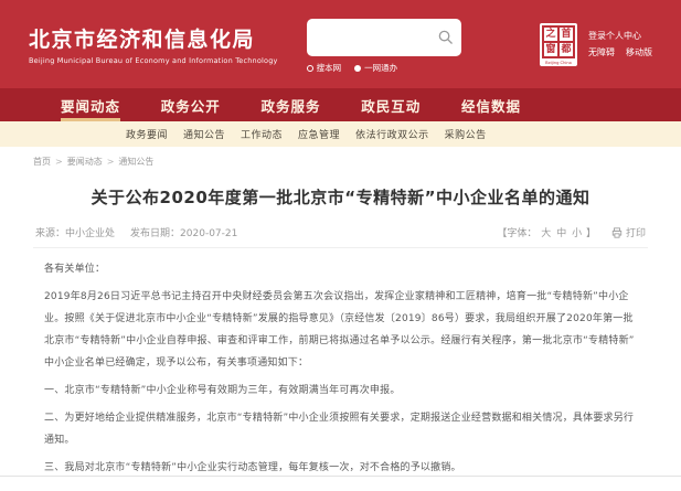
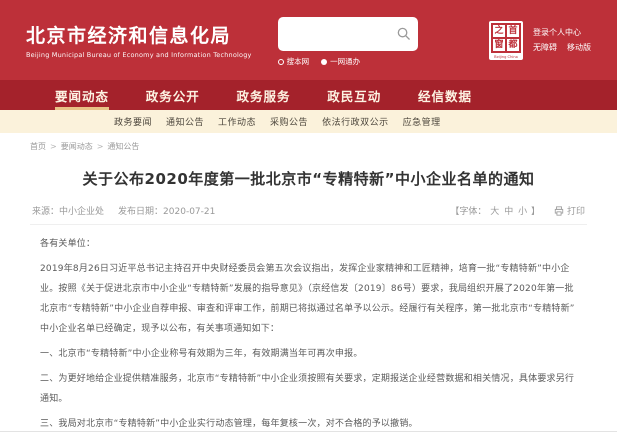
  北京市经济和信息化局
  Beijing Municipal Bureau of Economy and Information Technology
  搜本网
  一网通办
  之
  首
  窗
  都
  登录个人中心
  无障碍
  移动版
  要闻动态
  政务公开
  政务服务
  政民互动
  经信数据
  政务要闻
  通知公告
  工作动态
- 应急管理
+ 采购公告
  依法行政双公示
- 采购公告
+ 应急管理
  首页
  >
  要闻动态
  >
  通知公告
  关于公布2020年度第一批北京市“专精特新”中小企业名单的通知
  来源：中小企业处
  发布日期：2020-07-21
  【字体： 大 中 小 】
  打印
  各有关单位：
  2019年8月26日习近平总书记主持召开中央财经委员会第五次会议指出，发挥企业家精神和工匠精神，培育一批“专精特新”中小企业。按照《关于促进北京市中小企业“专精特新”发展的指导意见》（京经信发〔2019〕86号）要求，我局组织开展了2020年第一批北京市“专精特新”中小企业自荐申报、审查和评审工作，前期已将拟通过名单予以公示。经履行有关程序，第一批北京市“专精特新”中小企业名单已经确定，现予以公布，有关事项通知如下：
  一、北京市“专精特新”中小企业称号有效期为三年，有效期满当年可再次申报。
  二、为更好地给企业提供精准服务，北京市“专精特新”中小企业须按照有关要求，定期报送企业经营数据和相关情况，具体要求另行通知。
  三、我局对北京市“专精特新”中小企业实行动态管理，每年复核一次，对不合格的予以撤销。
